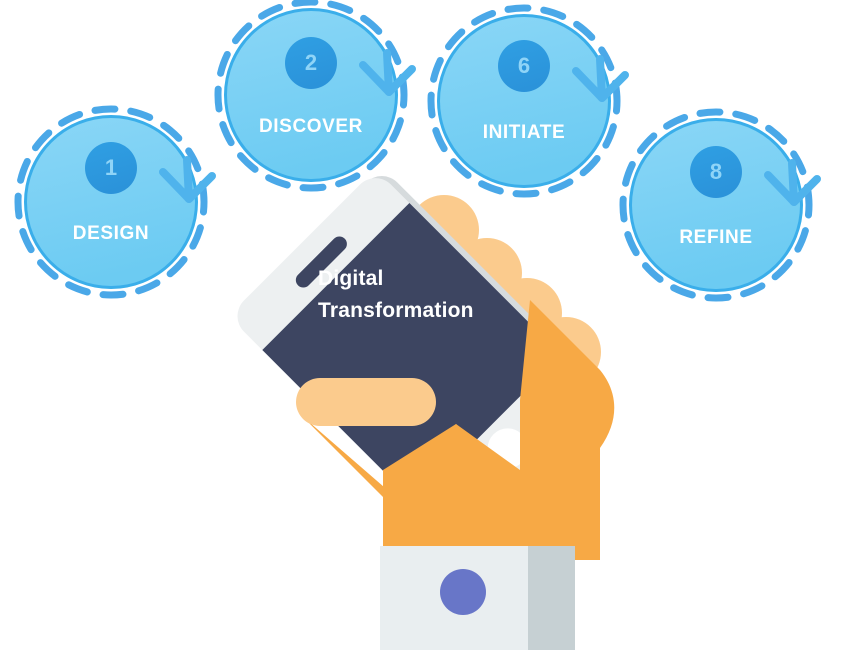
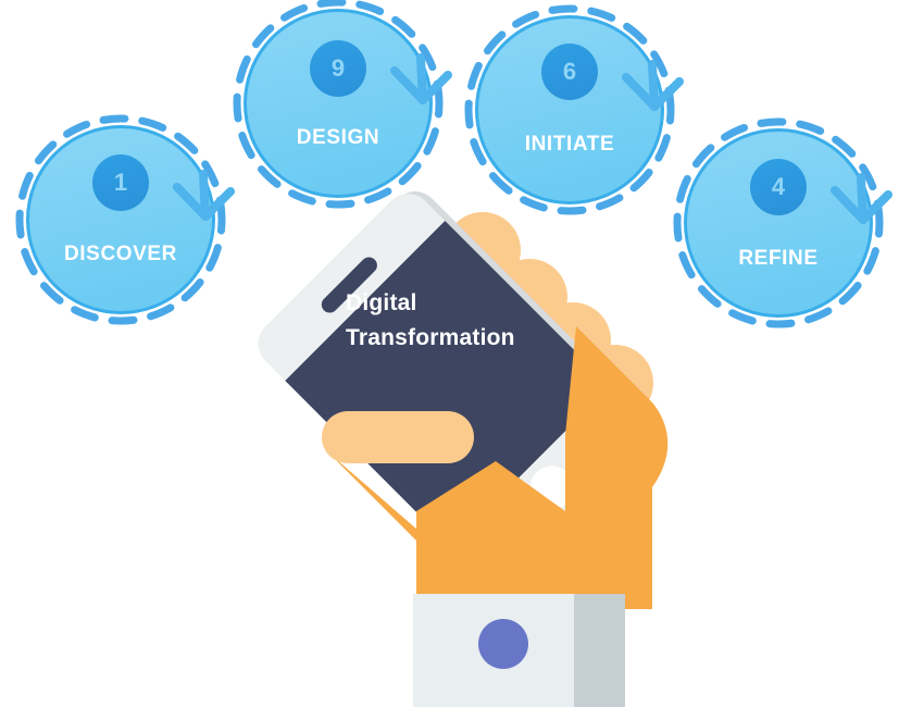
  1
- DESIGN
+ DISCOVER
- 2
+ 9
- DISCOVER
+ DESIGN
  6
  INITIATE
- 8
+ 4
  REFINE
  Digital
  Transformation
